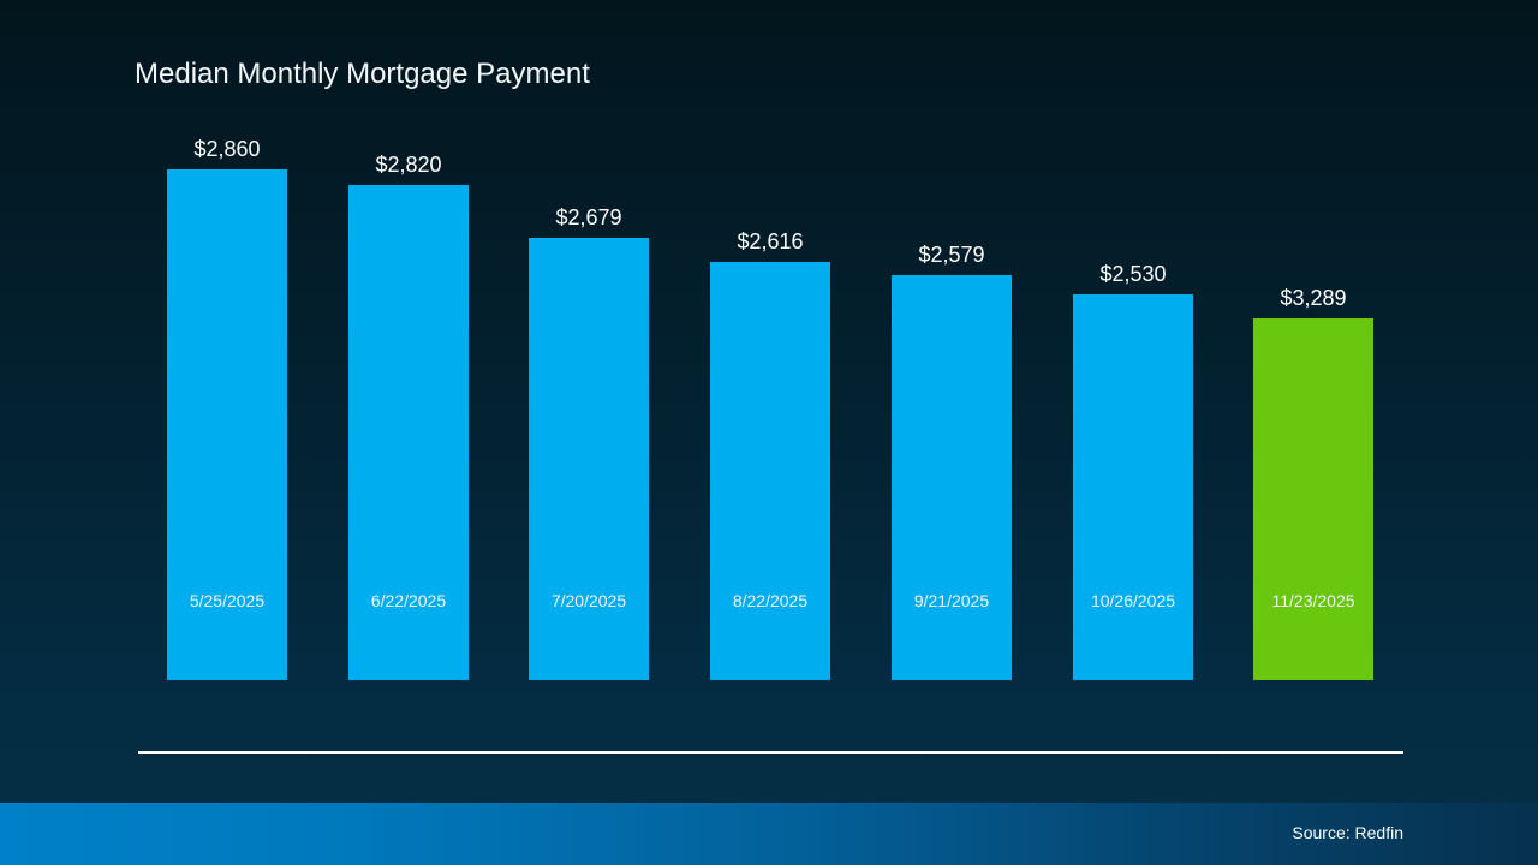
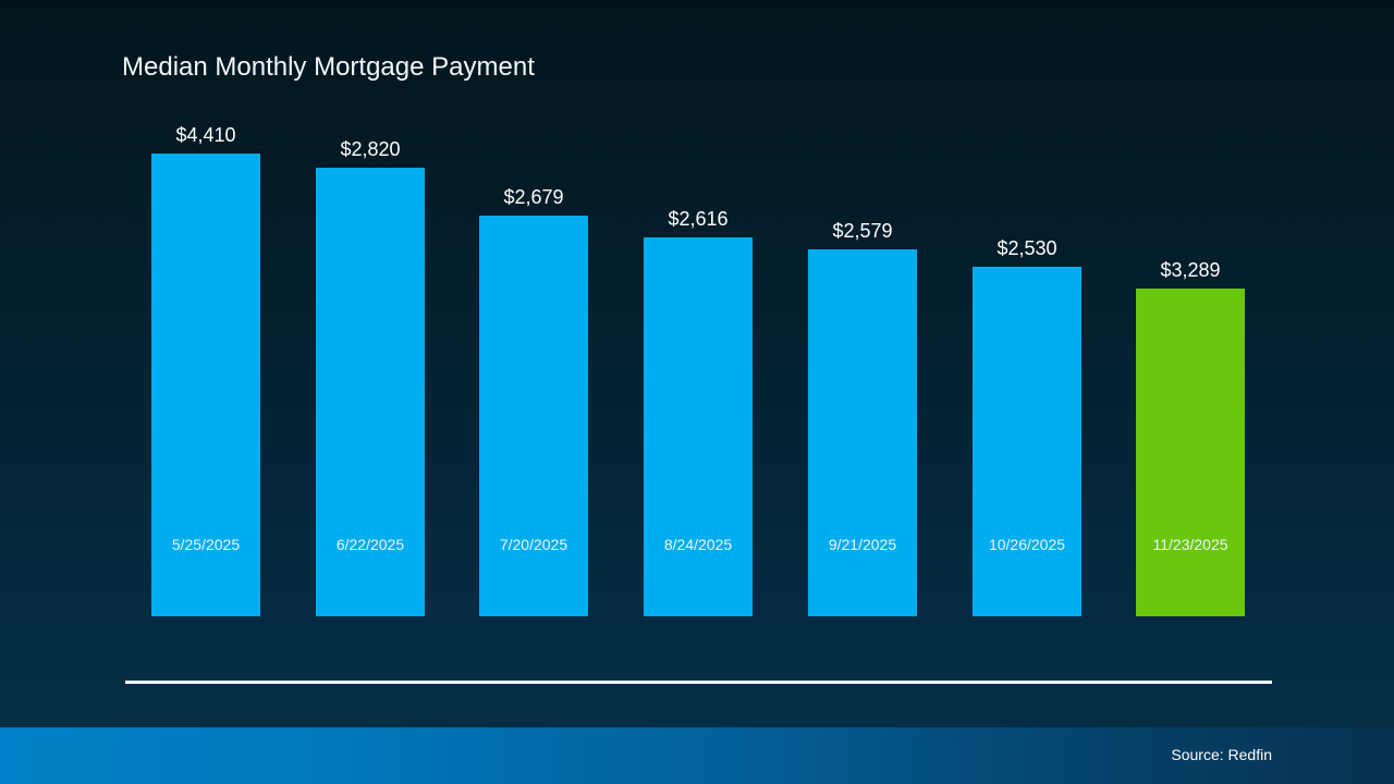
  Median Monthly Mortgage Payment
- $2,860
+ $4,410
  5/25/2025
  $2,820
  6/22/2025
  $2,679
  7/20/2025
  $2,616
- 8/22/2025
+ 8/24/2025
  $2,579
  9/21/2025
  $2,530
  10/26/2025
  $3,289
  11/23/2025
  Source: Redfin
